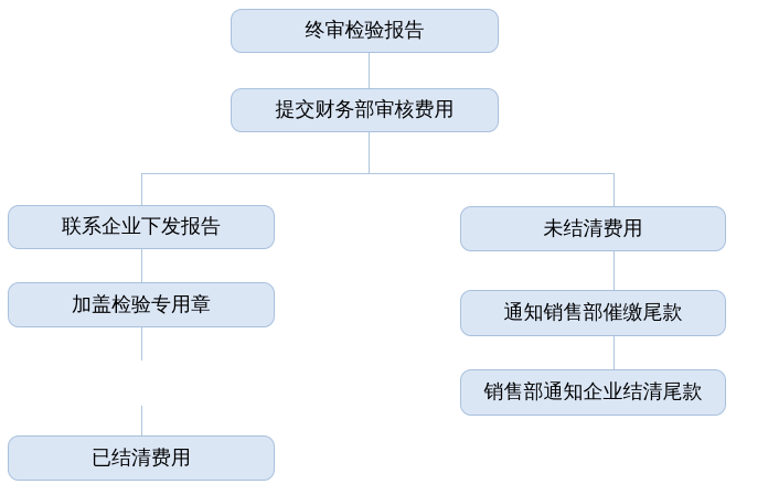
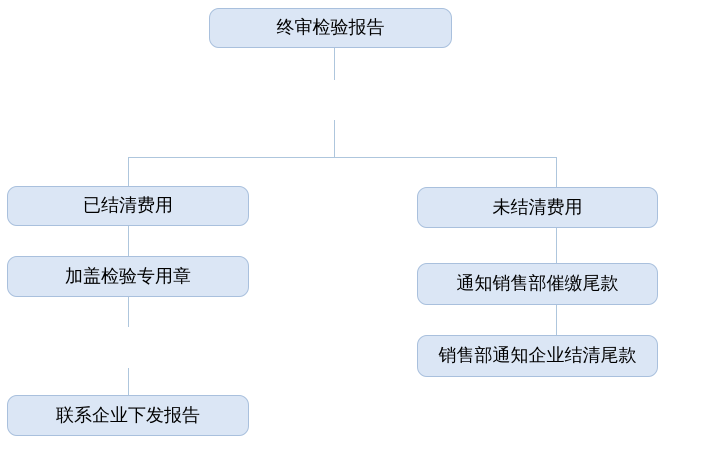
  终审检验报告
- 提交财务部审核费用
- 联系企业下发报告
+ 已结清费用
  加盖检验专用章
- 已结清费用
+ 联系企业下发报告
  未结清费用
  通知销售部催缴尾款
  销售部通知企业结清尾款
